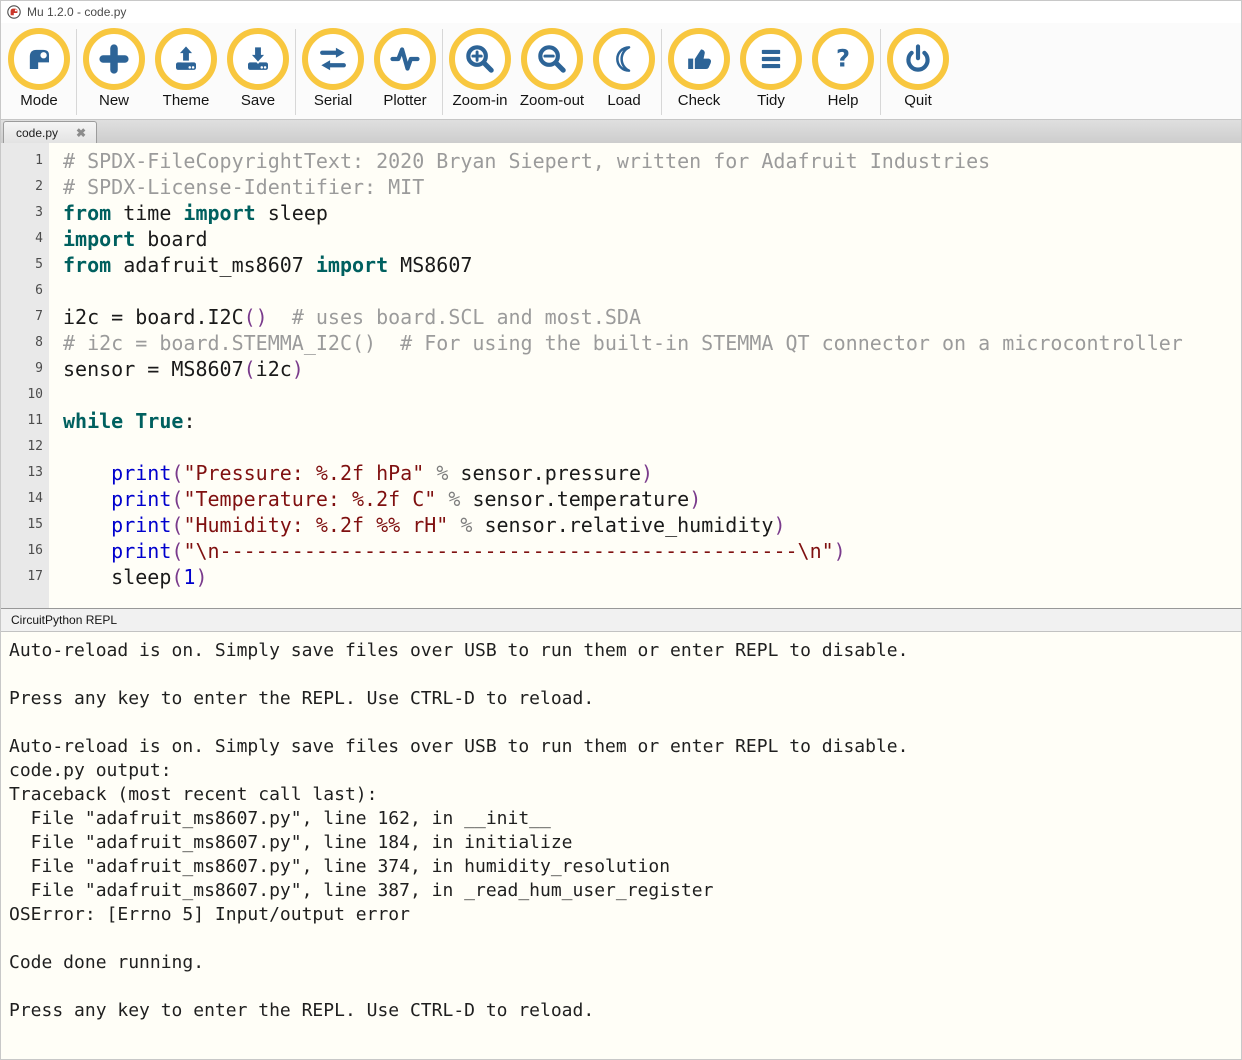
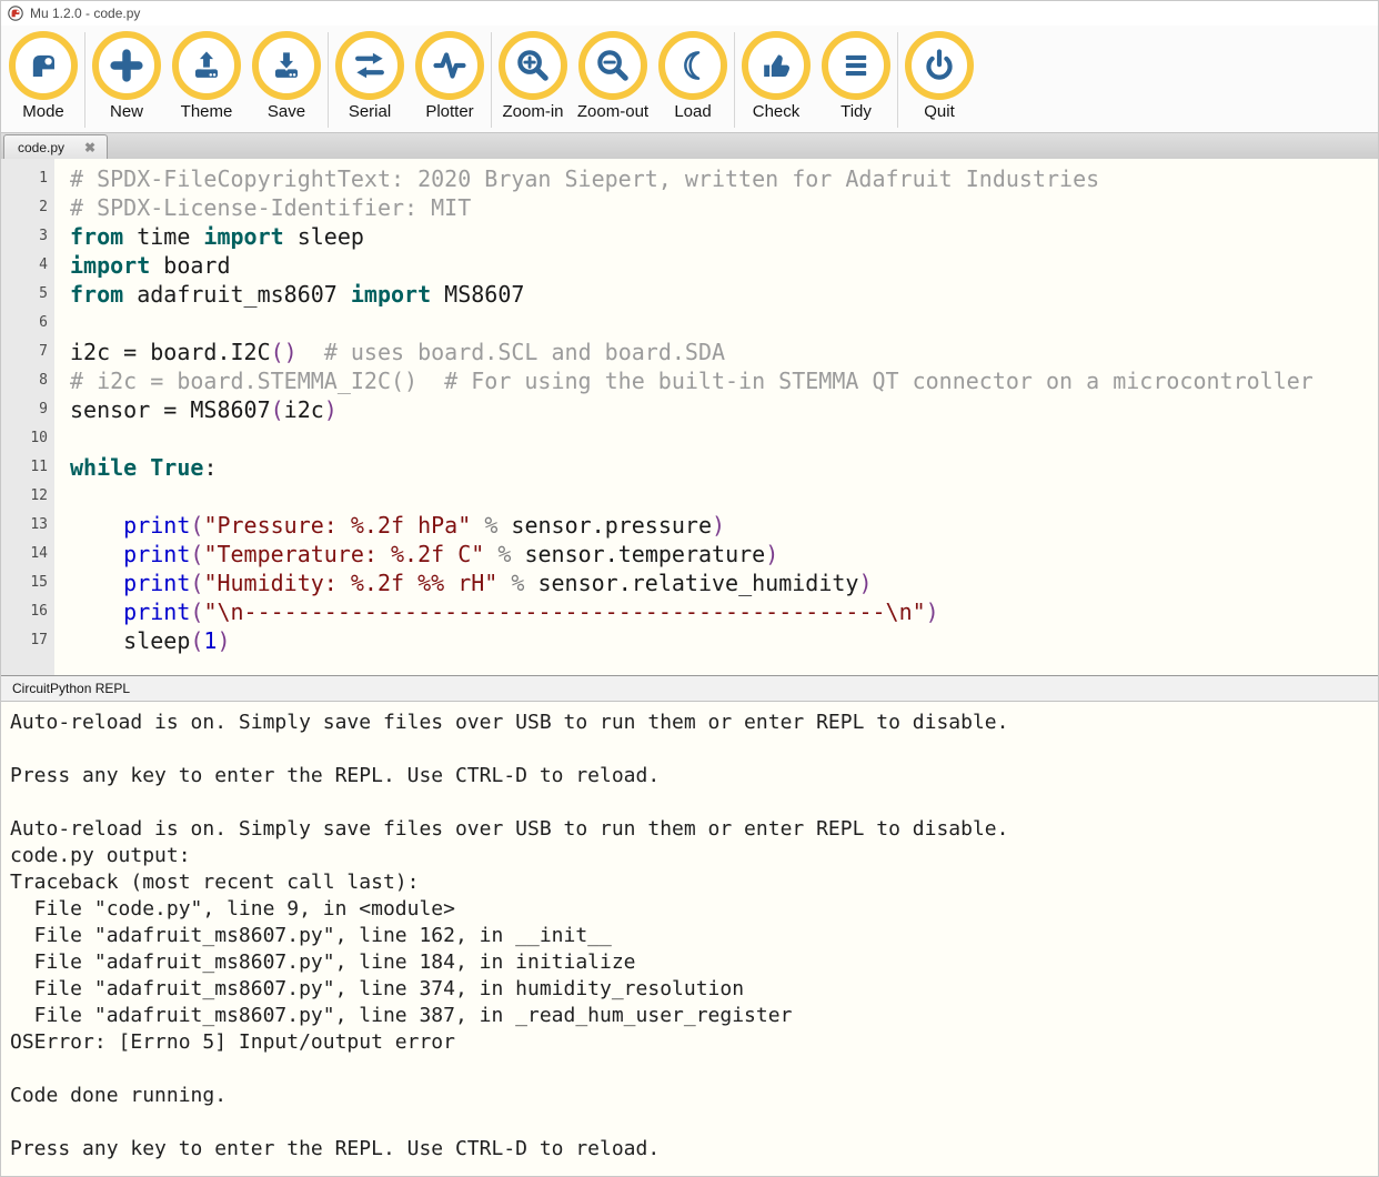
  Mu 1.2.0 - code.py
  Mode
  New
  Theme
  Save
  Serial
  Plotter
  Zoom-in
  Zoom-out
  Load
  Check
  Tidy
- ?
- Help
  Quit
  code.py
  ✖
  1
  # SPDX-FileCopyrightText: 2020 Bryan Siepert, written for Adafruit Industries
  2
  # SPDX-License-Identifier: MIT
  3
  from time import sleep
  4
  import board
  5
  from adafruit_ms8607 import MS8607
  6
  7
- i2c = board.I2C() # uses board.SCL and most.SDA
+ i2c = board.I2C() # uses board.SCL and board.SDA
  8
  # i2c = board.STEMMA_I2C() # For using the built-in STEMMA QT connector on a microcontroller
  9
  sensor = MS8607(i2c)
  10
  11
  while True:
  12
  13
  print("Pressure: %.2f hPa" % sensor.pressure)
  14
  print("Temperature: %.2f C" % sensor.temperature)
  15
  print("Humidity: %.2f %% rH" % sensor.relative_humidity)
  16
  print("\n------------------------------------------------\n")
  17
  sleep(1)
  CircuitPython REPL
  Auto-reload is on. Simply save files over USB to run them or enter REPL to disable.
  Press any key to enter the REPL. Use CTRL-D to reload.
  Auto-reload is on. Simply save files over USB to run them or enter REPL to disable.
  code.py output:
  Traceback (most recent call last):
+ File "code.py", line 9, in <module>
  File "adafruit_ms8607.py", line 162, in __init__
  File "adafruit_ms8607.py", line 184, in initialize
  File "adafruit_ms8607.py", line 374, in humidity_resolution
  File "adafruit_ms8607.py", line 387, in _read_hum_user_register
  OSError: [Errno 5] Input/output error
  Code done running.
  Press any key to enter the REPL. Use CTRL-D to reload.
